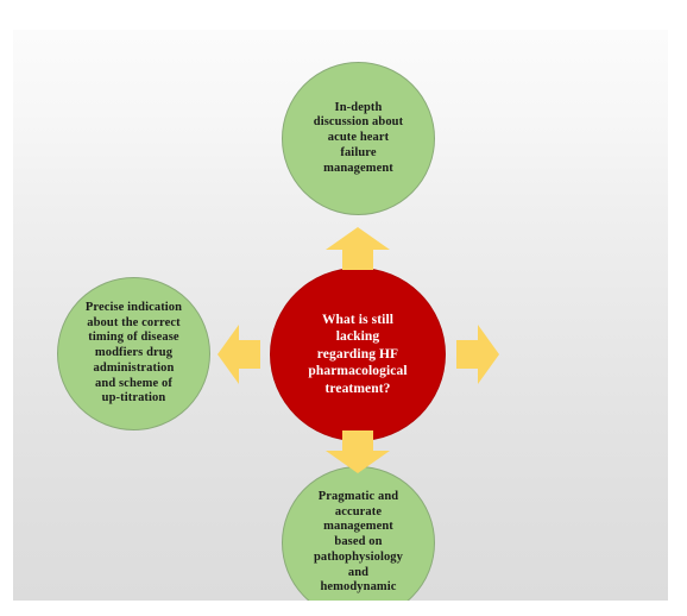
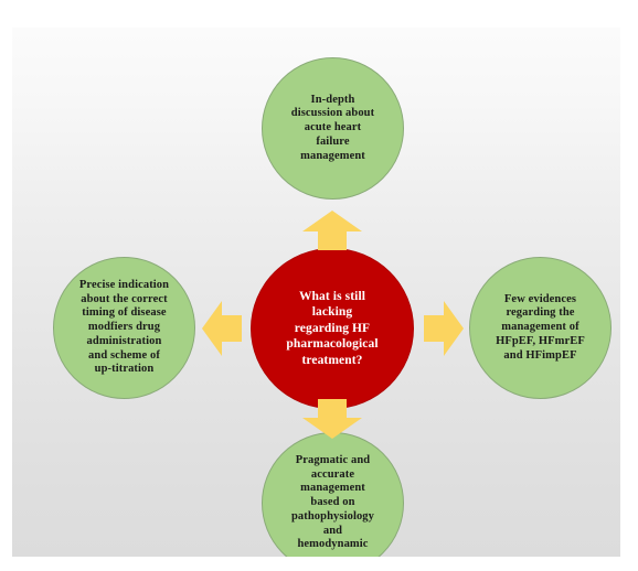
  In-depth
  discussion about
  acute heart
  failure
  management
  Precise indication
  about the correct
  timing of disease
  modfiers drug
  administration
  and scheme of
  up-titration
+ Few evidences
+ regarding the
+ management of
+ HFpEF, HFmrEF
+ and HFimpEF
  Pragmatic and
  accurate
  management
  based on
  pathophysiology
  and
  hemodynamic
  What is still
  lacking
  regarding HF
  pharmacological
  treatment?
